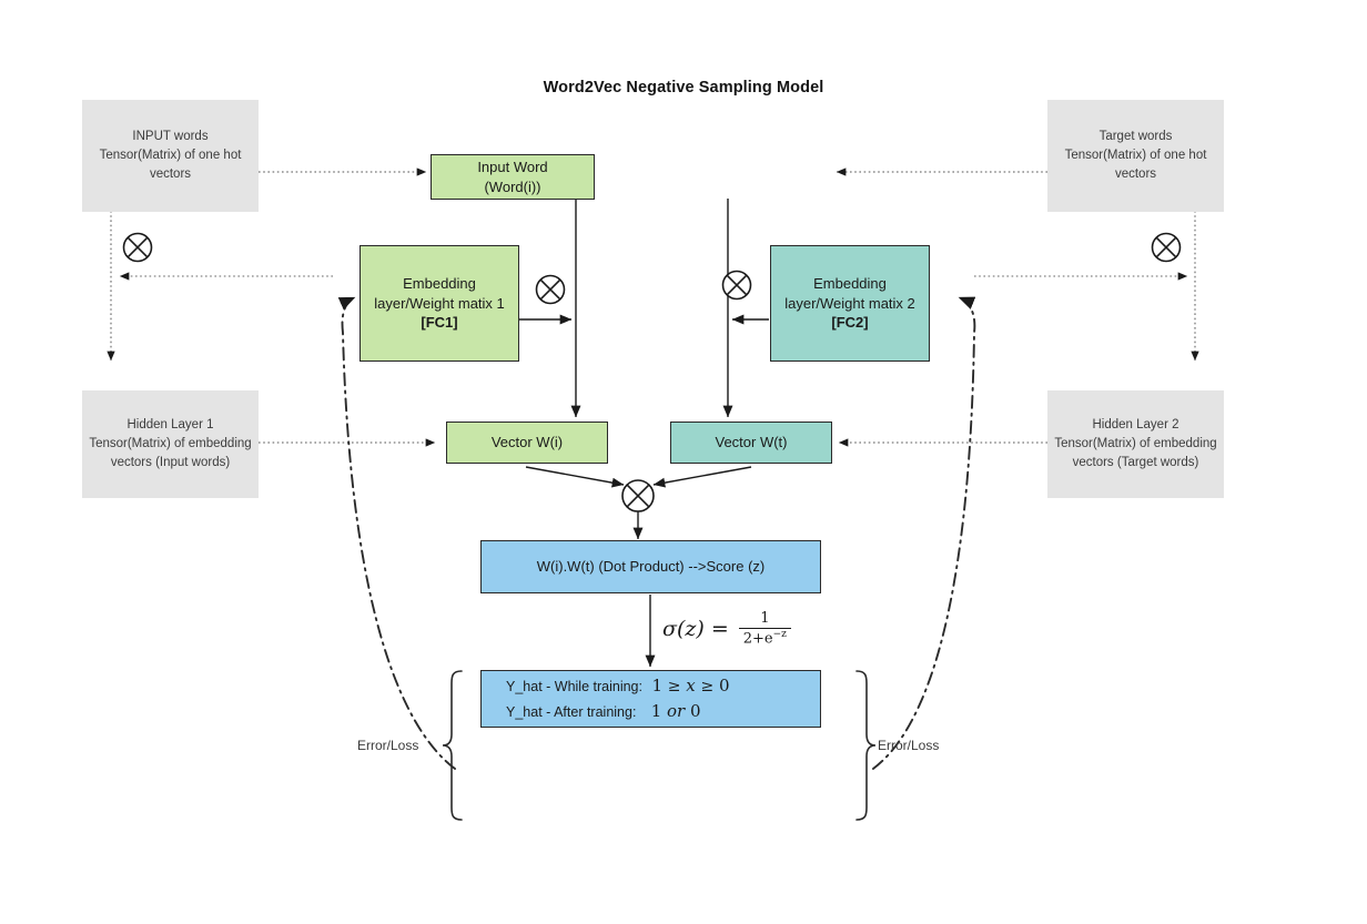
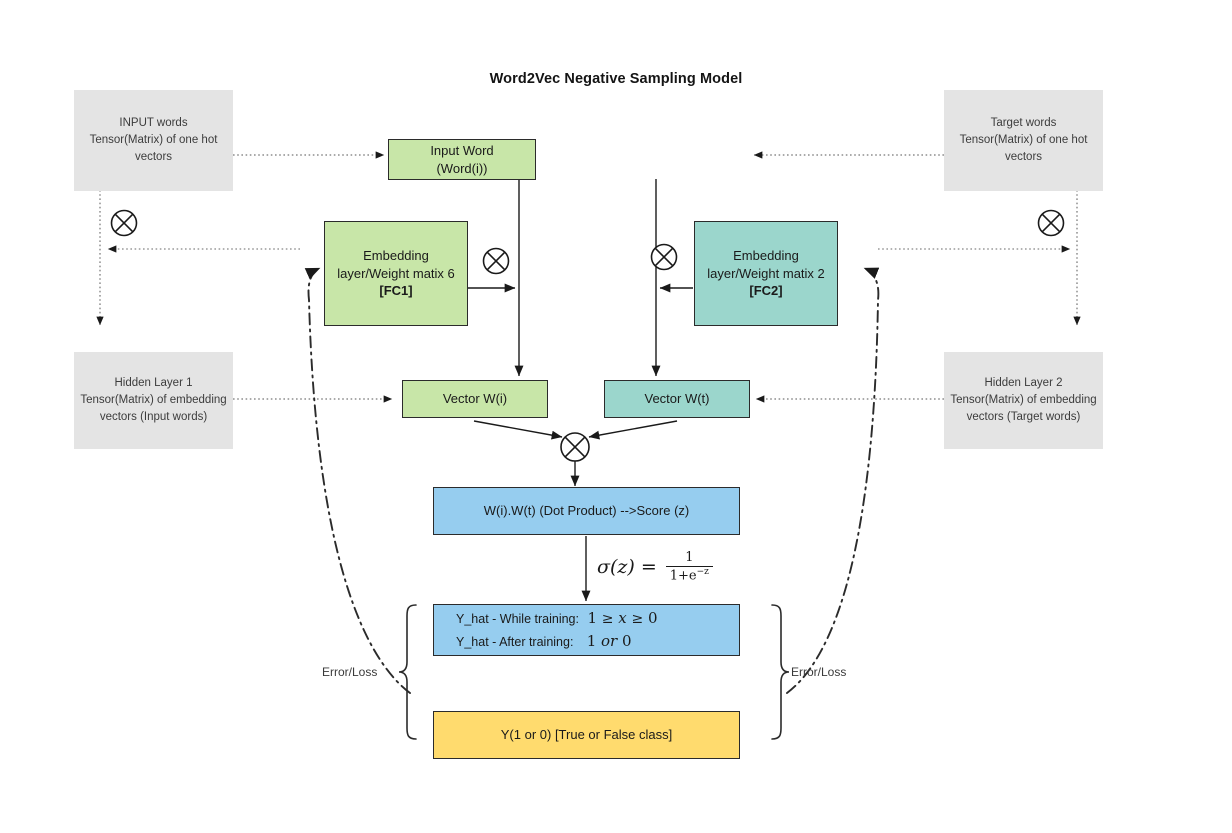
  Word2Vec Negative Sampling Model
  INPUT words
  Tensor(Matrix) of one hot
  vectors
  Target words
  Tensor(Matrix) of one hot
  vectors
  Hidden Layer 1
  Tensor(Matrix) of embedding
  vectors (Input words)
  Hidden Layer 2
  Tensor(Matrix) of embedding
  vectors (Target words)
  Input Word
  (Word(i))
  Embedding
- layer/Weight matix 1
+ layer/Weight matix 6
  [FC1]
  Embedding
  layer/Weight matix 2
  [FC2]
  Vector W(i)
  Vector W(t)
  W(i).W(t) (Dot Product) -->Score (z)
  Y_hat - While training: 1 ≥ x ≥ 0
  Y_hat - After training: 1 or 0
+ Y(1 or 0) [True or False class]
  σ(z) =
  1
- 2+e−z
+ 1+e−z
  Error/Loss
  Error/Loss
